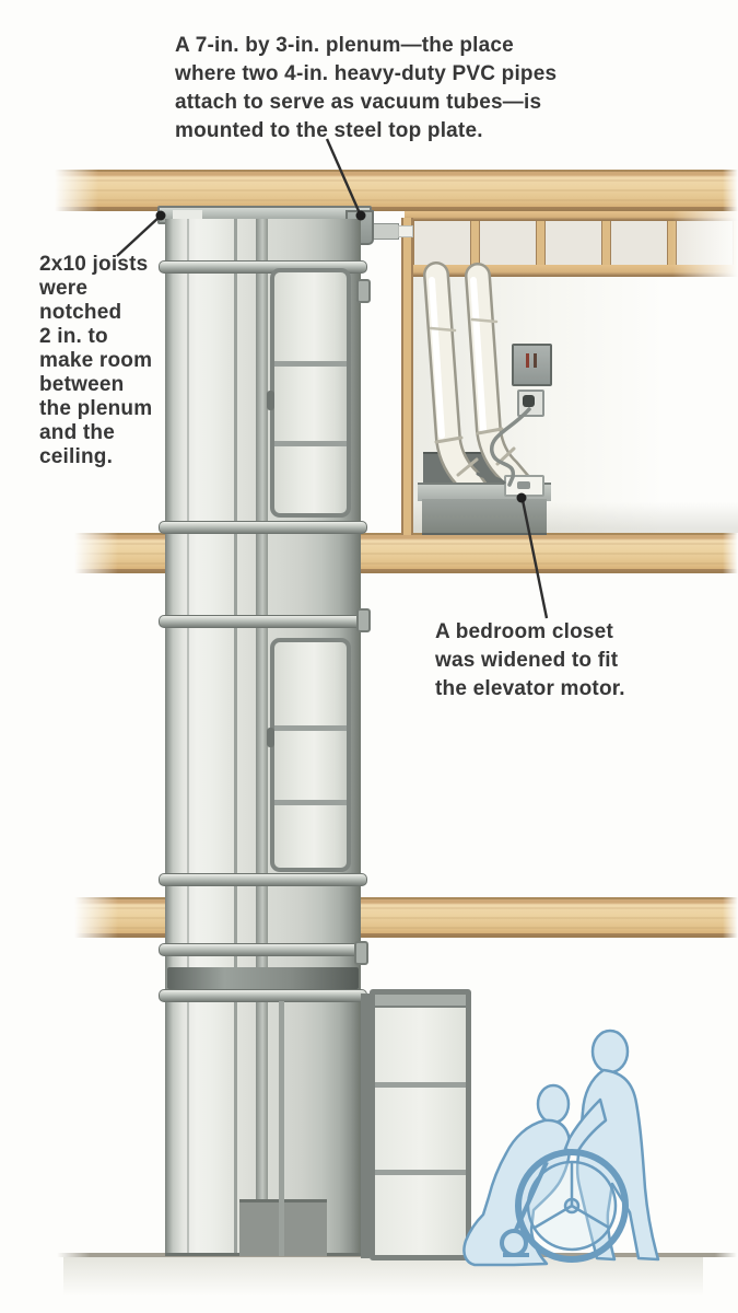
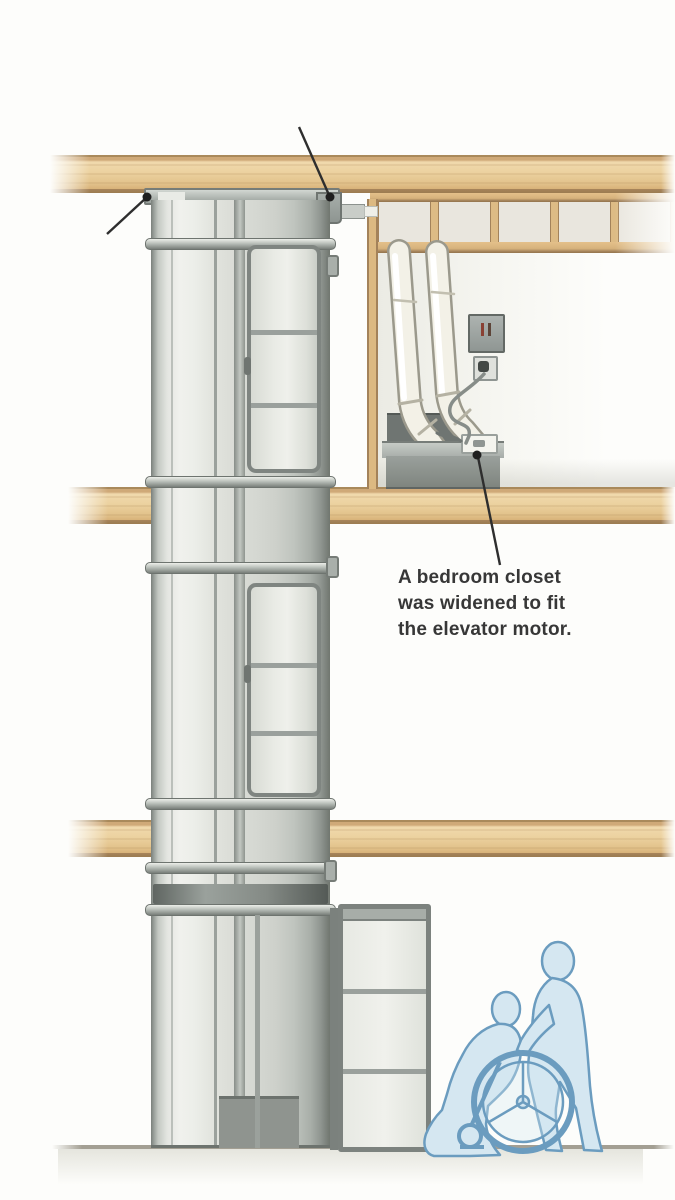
- A 7-in. by 3-in. plenum—the place
- where two 4-in. heavy-duty PVC pipes
- attach to serve as vacuum tubes—is
- mounted to the steel top plate.
- 2x10 joists
- were
- notched
- 2 in. to
- make room
- between
- the plenum
- and the
- ceiling.
  A bedroom closet
  was widened to fit
  the elevator motor.
